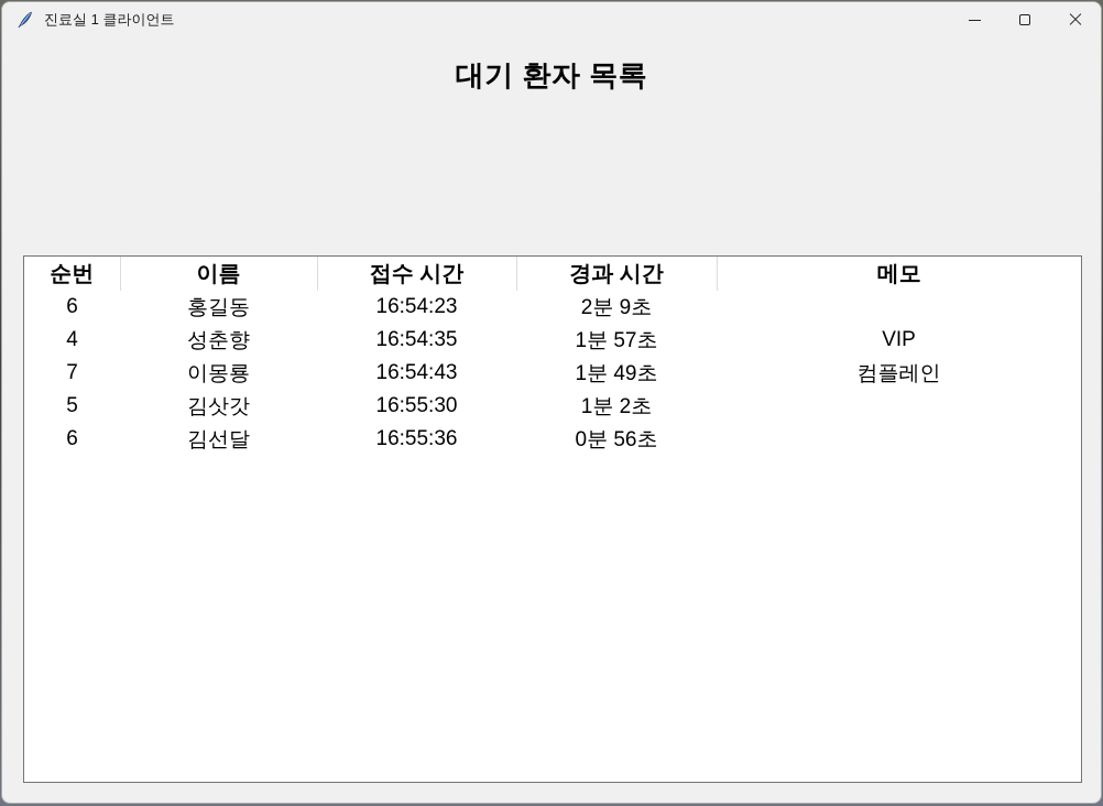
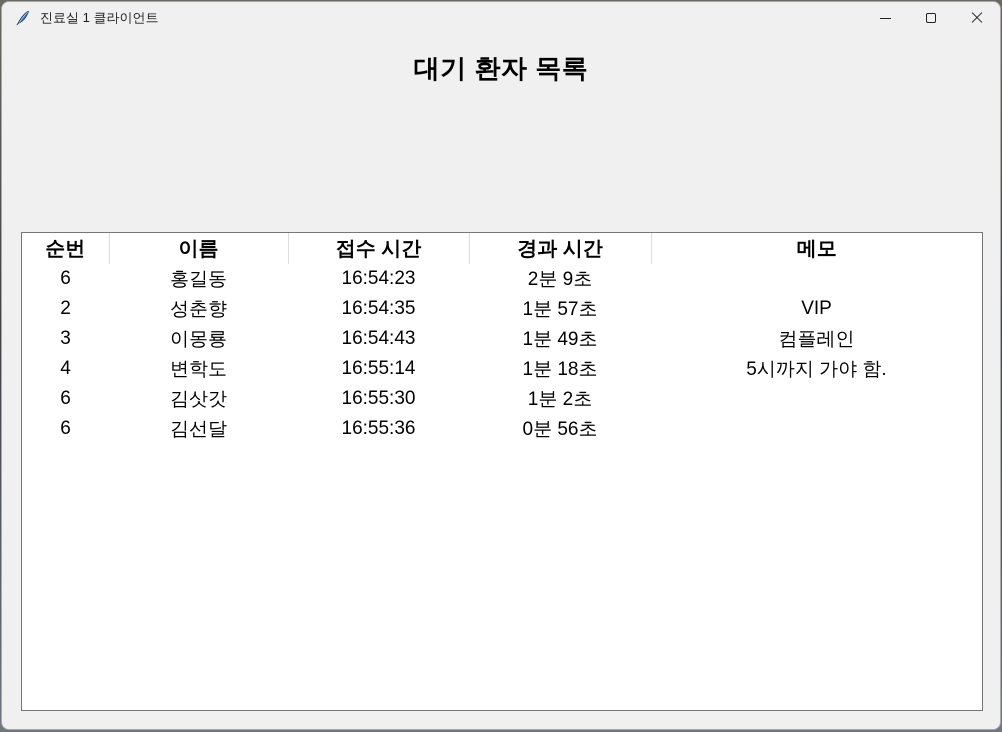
  진료실 1 클라이언트
  대기 환자 목록
  순번	이름	접수 시간	경과 시간	메모
  6	홍길동	16:54:23	2분 9초
- 4	성춘향	16:54:35	1분 57초	VIP
+ 2	성춘향	16:54:35	1분 57초	VIP
- 7	이몽룡	16:54:43	1분 49초	컴플레인
+ 3	이몽룡	16:54:43	1분 49초	컴플레인
+ 4	변학도	16:55:14	1분 18초	5시까지 가야 함.
- 5	김삿갓	16:55:30	1분 2초
+ 6	김삿갓	16:55:30	1분 2초
  6	김선달	16:55:36	0분 56초
